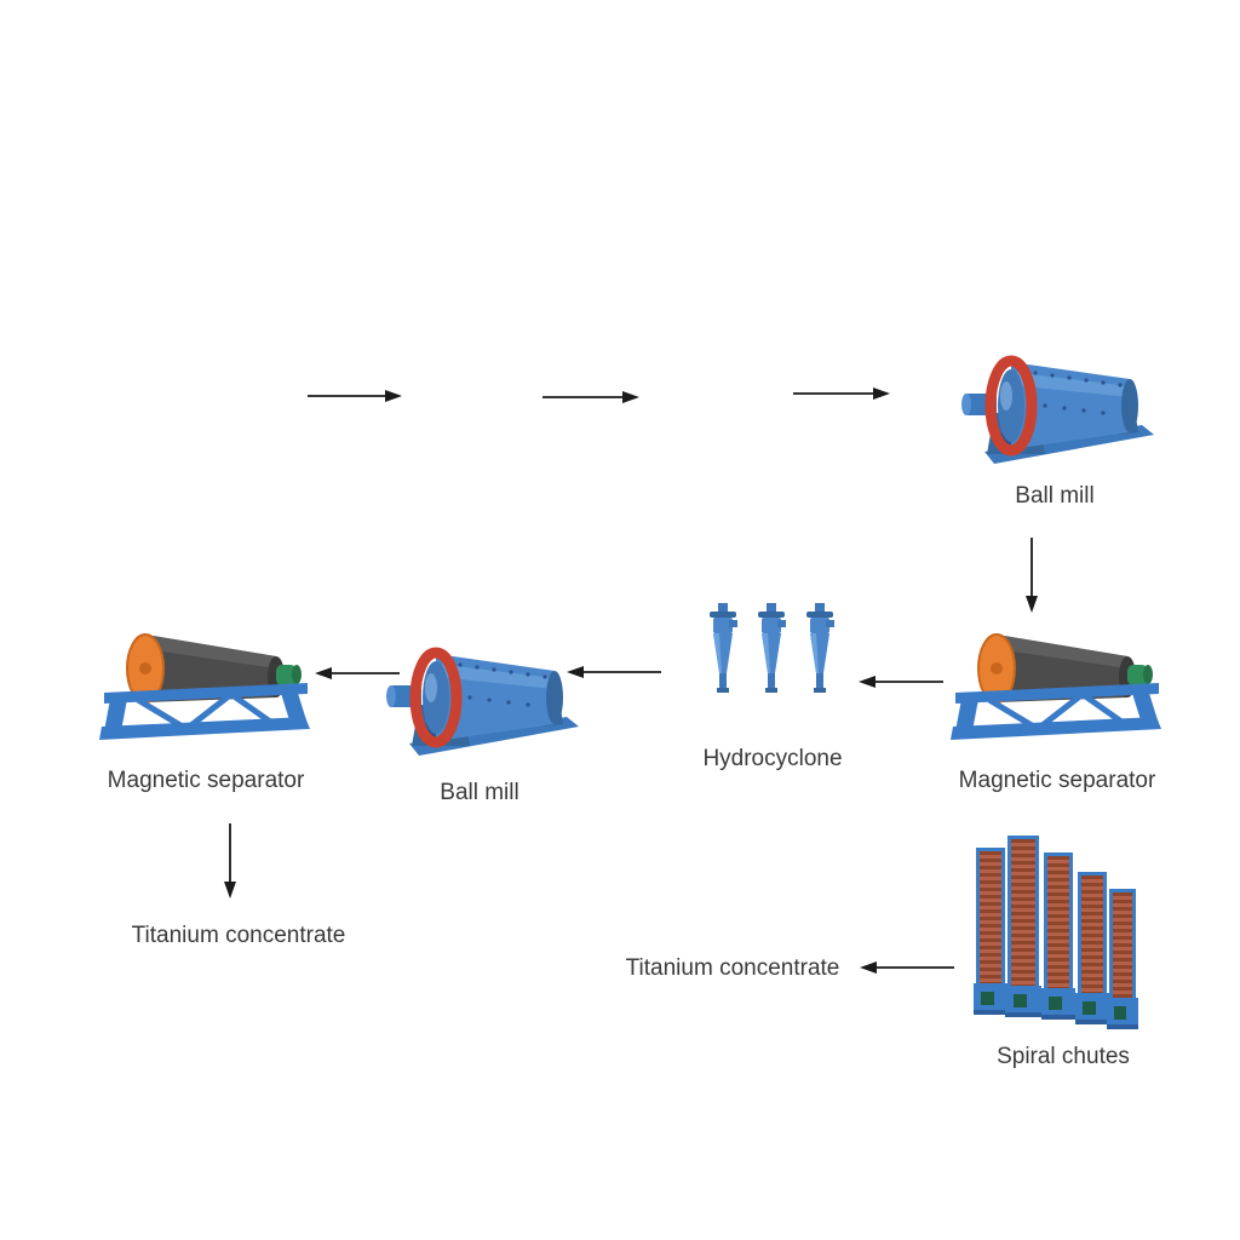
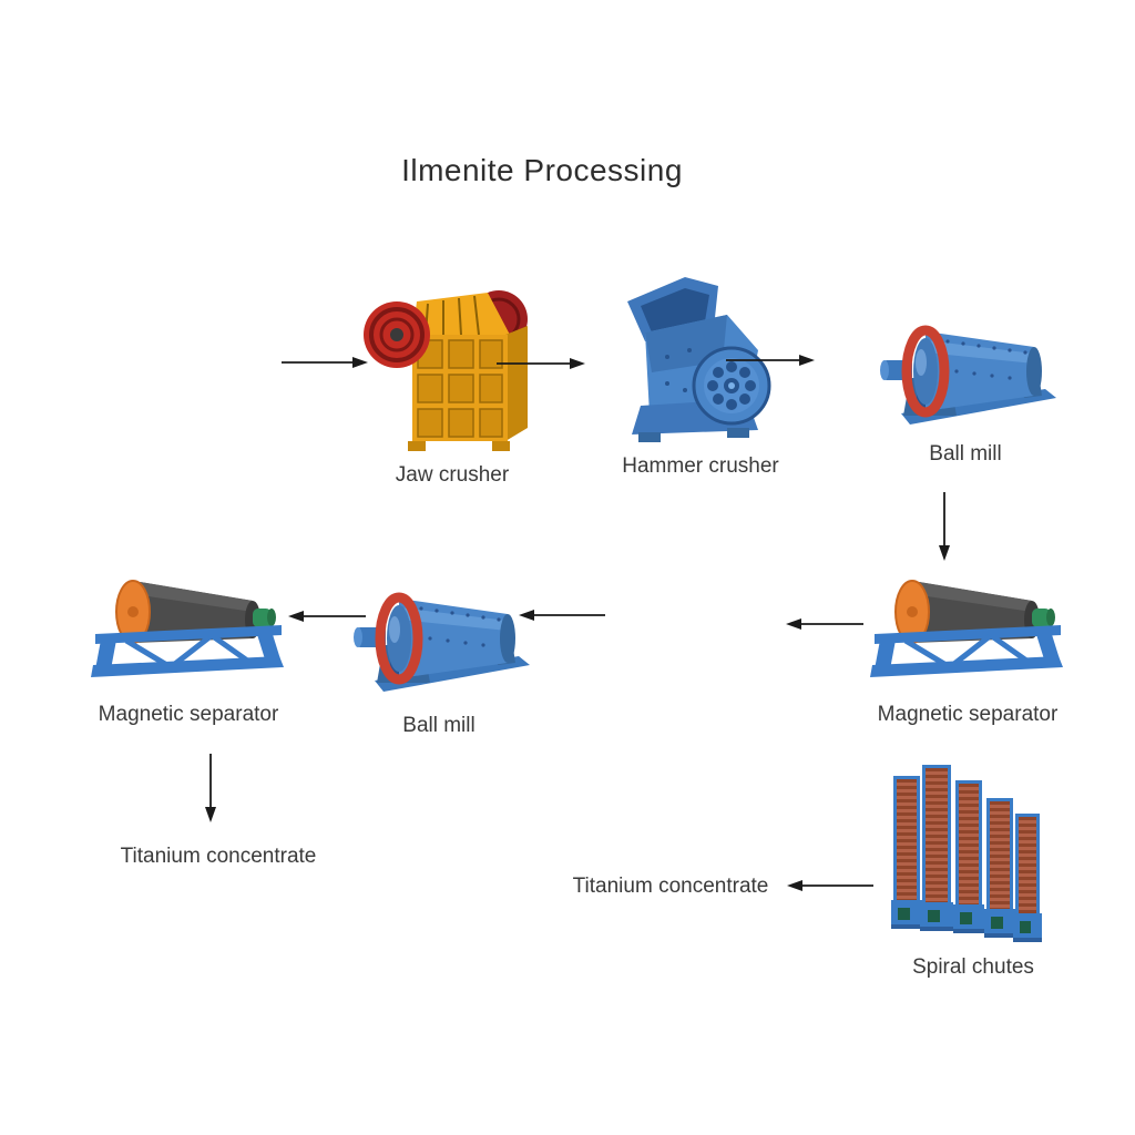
+ Ilmenite Processing
+ Jaw crusher
+ Hammer crusher
  Ball mill
  Magnetic separator
- Hydrocyclone
  Ball mill
  Magnetic separator
  Titanium concentrate
  Titanium concentrate
  Spiral chutes
